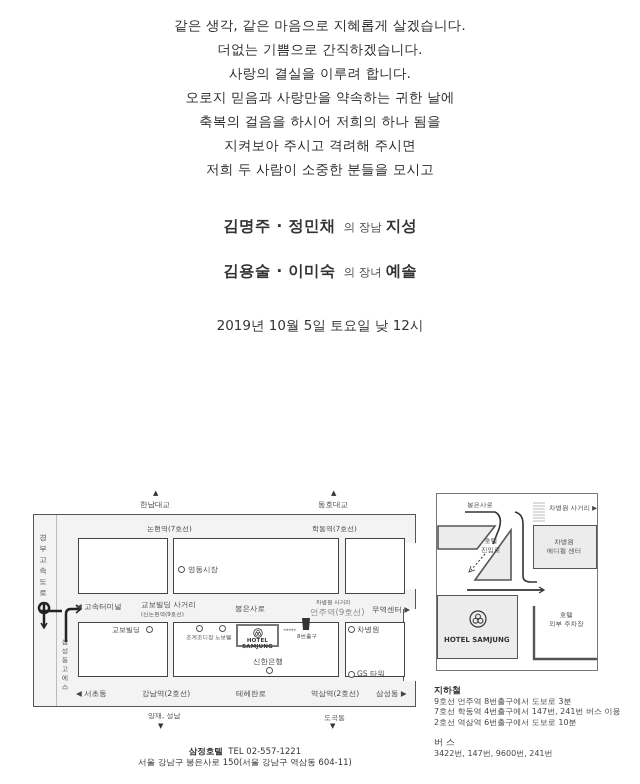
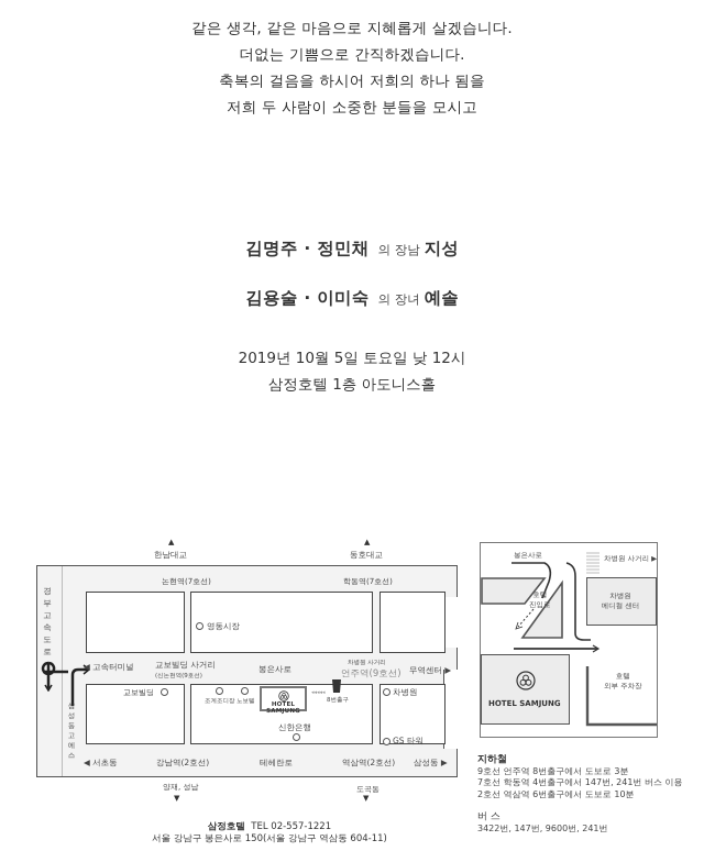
  같은 생각, 같은 마음으로 지혜롭게 살겠습니다.
  더없는 기쁨으로 간직하겠습니다.
- 사랑의 결실을 이루려 합니다.
- 오로지 믿음과 사랑만을 약속하는 귀한 날에
  축복의 걸음을 하시어 저희의 하나 됨을
- 지켜보아 주시고 격려해 주시면
  저희 두 사람이 소중한 분들을 모시고
  김명주 · 정민채 의 장남 지성
  김용술 · 이미숙 의 장녀 예솔
  2019년 10월 5일 토요일 낮 12시
+ 삼정호텔 1층 아도니스홀
  ▲
  한남대교
  ▲
  동호대교
  논현역(7호선)
  학동역(7호선)
  경
  부
  고
  속
  도
  로
  삼
  성
  동
  고
  에
  스
  ◀ 고속터미널
  교보빌딩 사거리
  봉은사로
  언주역(9호선)
  무역센터 ▶
  영동시장
  교보빌딩
  신한은행
  차병원
  GS 타워
  ◀ 서초동
  강남역(2호선)
  테헤란로
  역삼역(2호선)
  삼성동 ▶
  양재, 성남
  ▼
  도곡동
  ▼
  삼정호텔 TEL 02-557-1221
  서울 강남구 봉은사로 150(서울 강남구 역삼동 604-11)
  봉은사로
  차병원 사거리 ▶
  호텔
  진입로
  차병원
  메디컬 센터
  HOTEL SAMJUNG
  호텔
  외부 주차장
  지하철
  9호선 언주역 8번출구에서 도보로 3분
  7호선 학동역 4번출구에서 147번, 241번 버스 이용
  2호선 역삼역 6번출구에서 도보로 10분
  버 스
  3422번, 147번, 9600번, 241번
